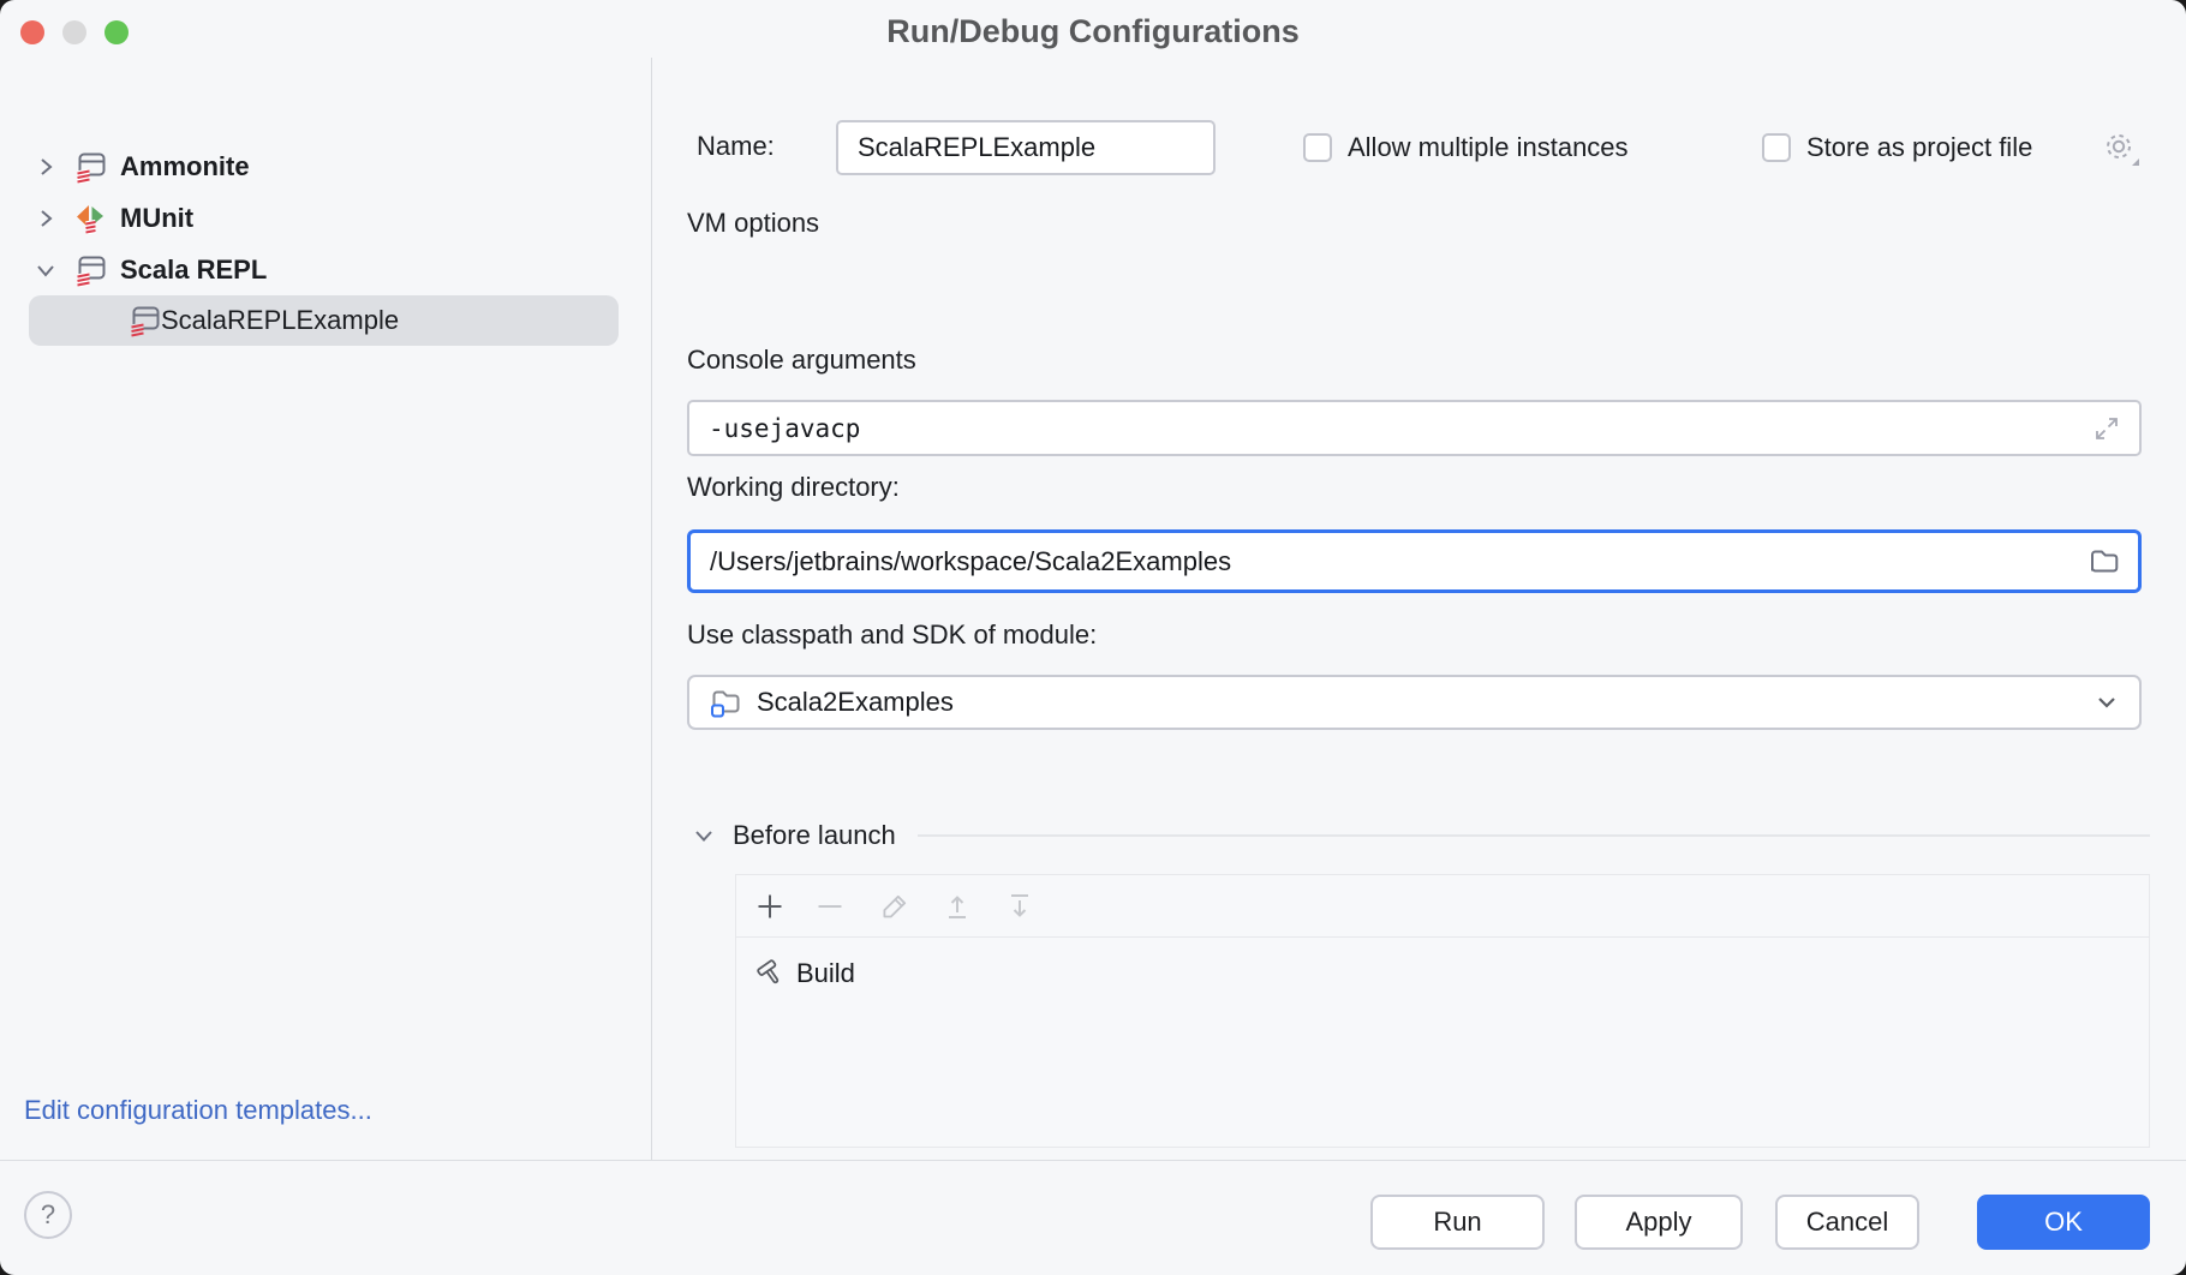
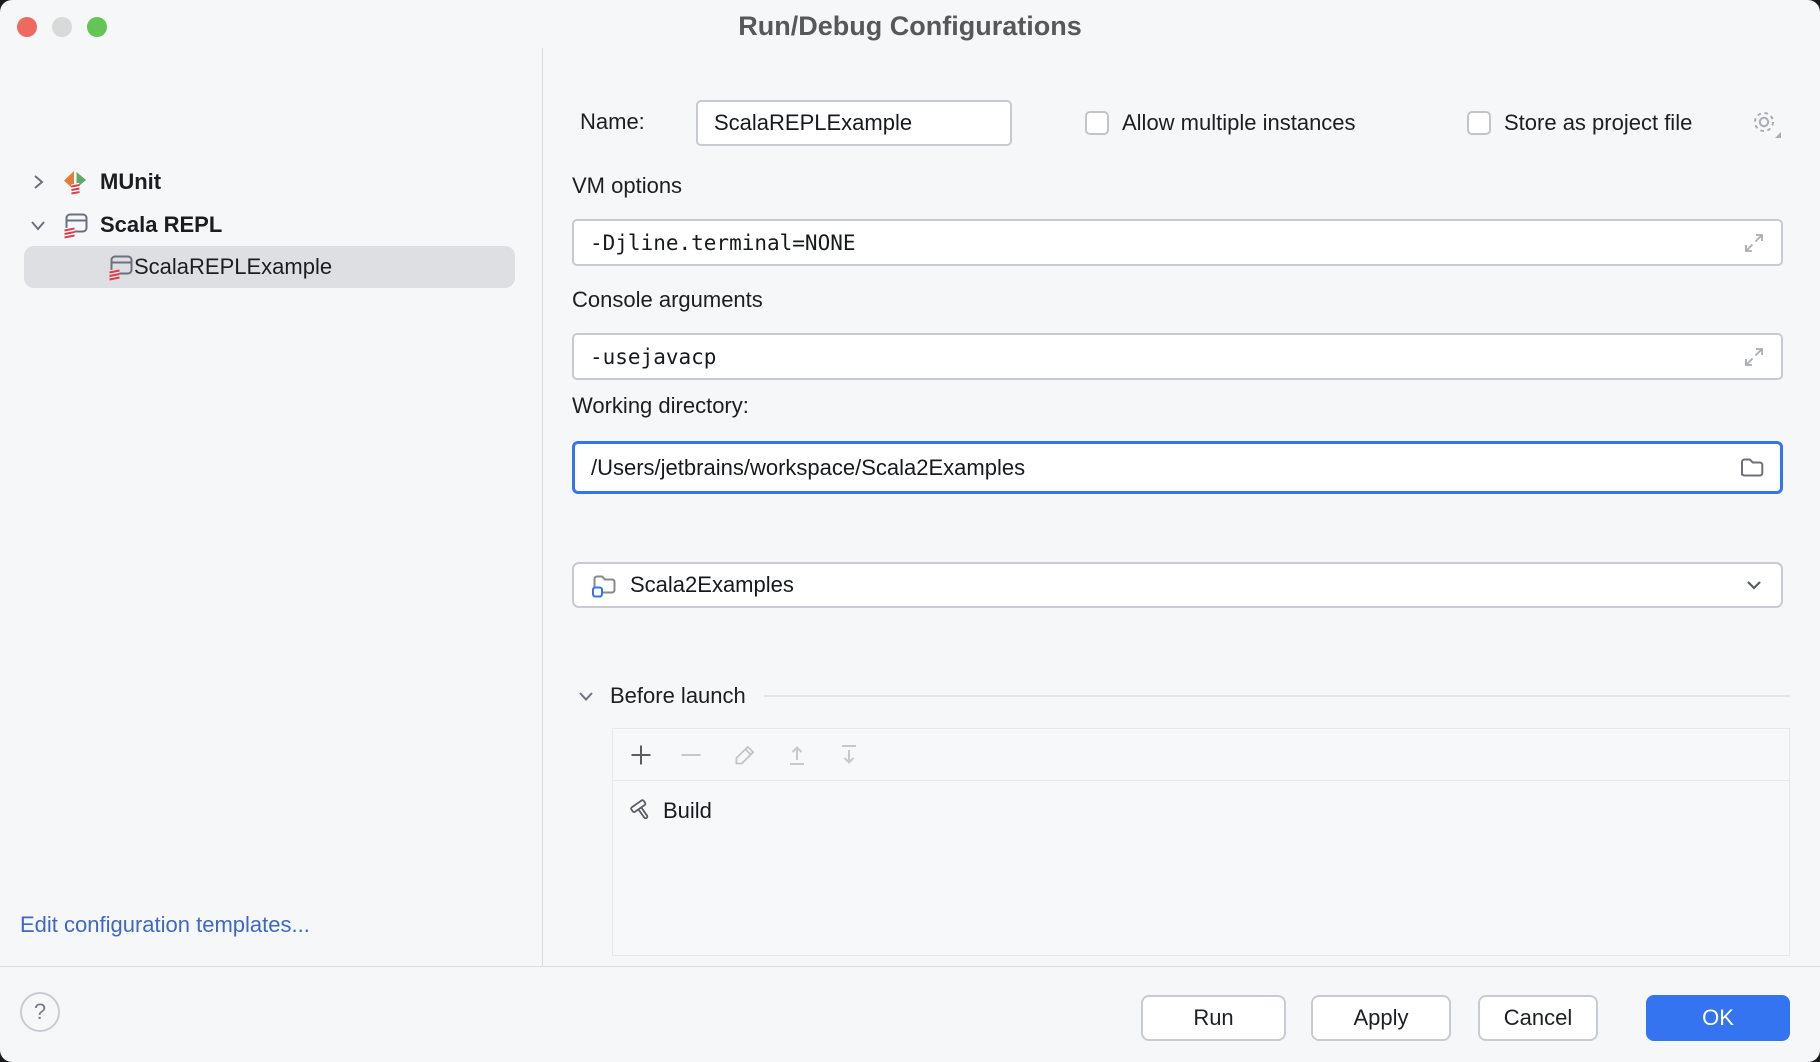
  Run/Debug Configurations
- Ammonite
  MUnit
  Scala REPL
  ScalaREPLExample
  Edit configuration templates...
  Name:
  ScalaREPLExample
  Allow multiple instances
  Store as project file
  VM options
+ -Djline.terminal=NONE
  Console arguments
  -usejavacp
  Working directory:
  /Users/jetbrains/workspace/Scala2Examples
- Use classpath and SDK of module:
  Scala2Examples
  Before launch
  Build
  ?
  Run
  Apply
  Cancel
  OK
